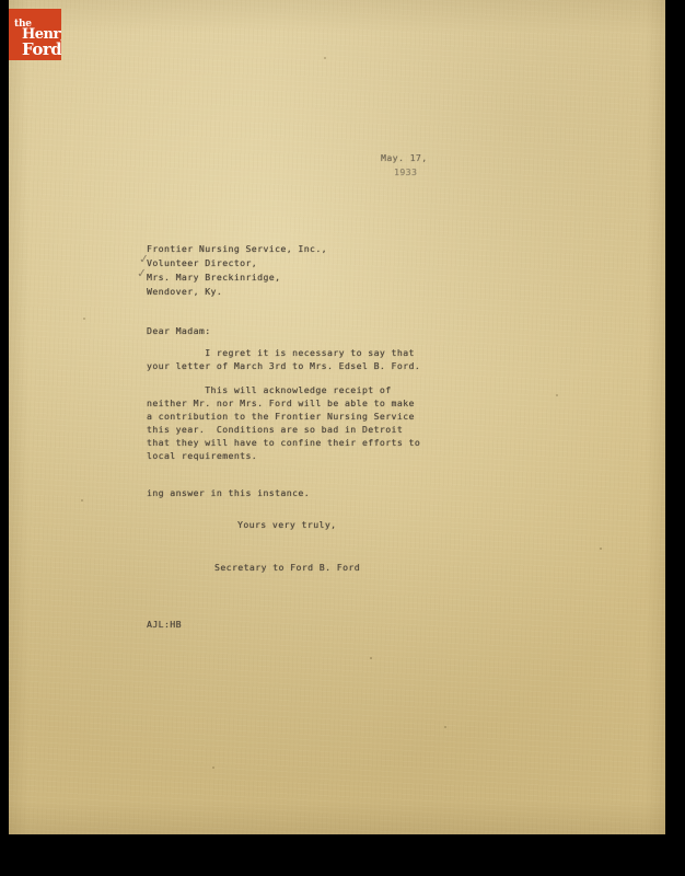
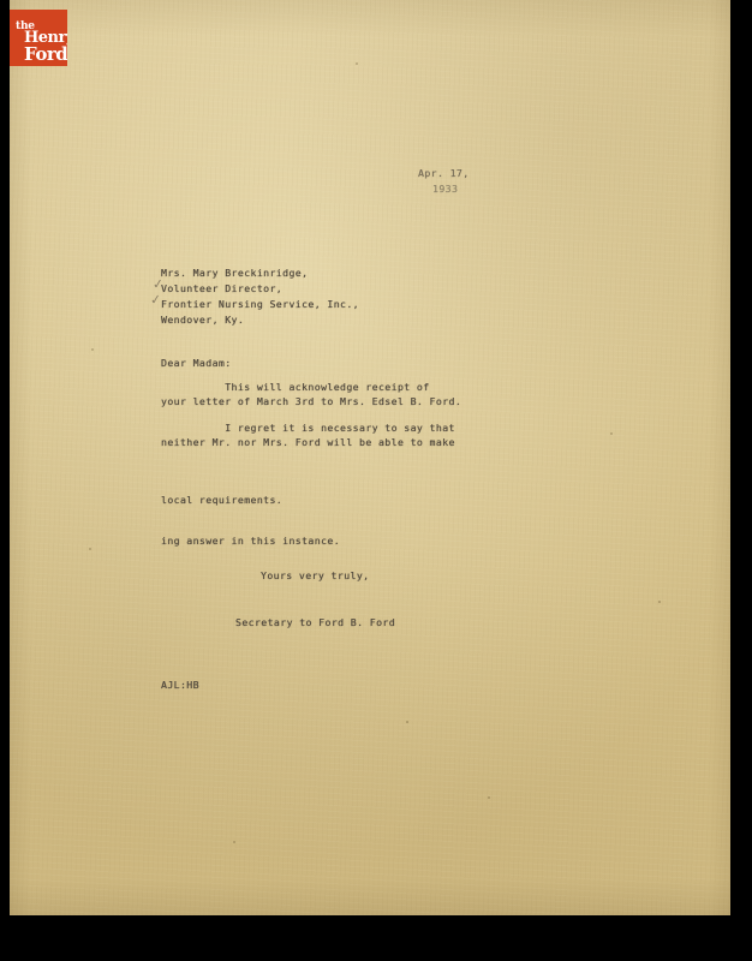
- May. 17,
+ Apr. 17,
  1933
- Frontier Nursing Service, Inc.,
+ Mrs. Mary Breckinridge,
  Volunteer Director,
- Mrs. Mary Breckinridge,
+ Frontier Nursing Service, Inc.,
  Wendover, Ky.
  Dear Madam:
- I regret it is necessary to say that
+ This will acknowledge receipt of
  your letter of March 3rd to Mrs. Edsel B. Ford.
- This will acknowledge receipt of
+ I regret it is necessary to say that
  neither Mr. nor Mrs. Ford will be able to make
- a contribution to the Frontier Nursing Service
- this year. Conditions are so bad in Detroit
- that they will have to confine their efforts to
  local requirements.
  ing answer in this instance.
  Yours very truly,
  Secretary to Ford B. Ford
  AJL:HB
  the
  Henr
  Ford
